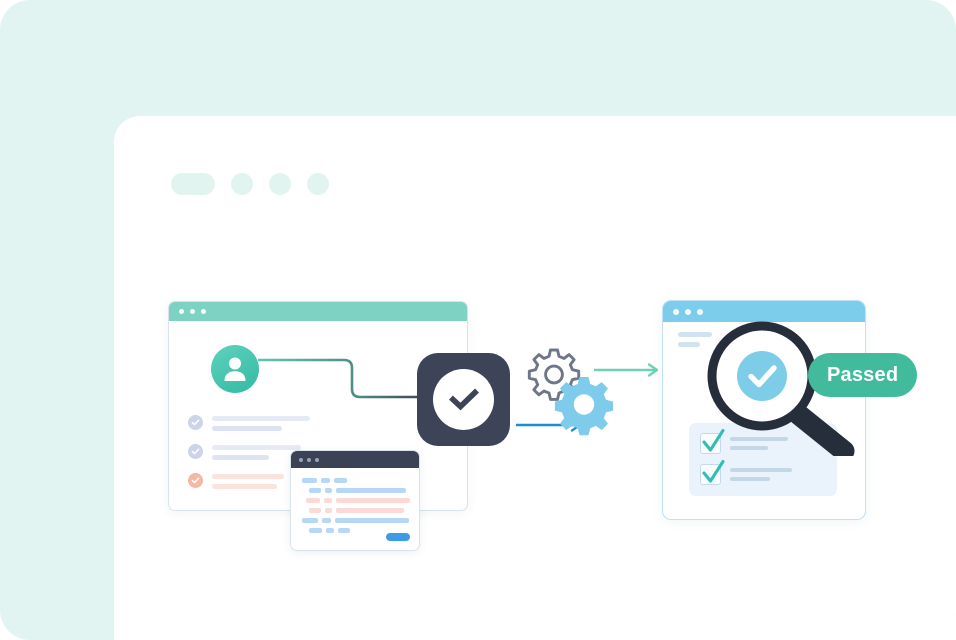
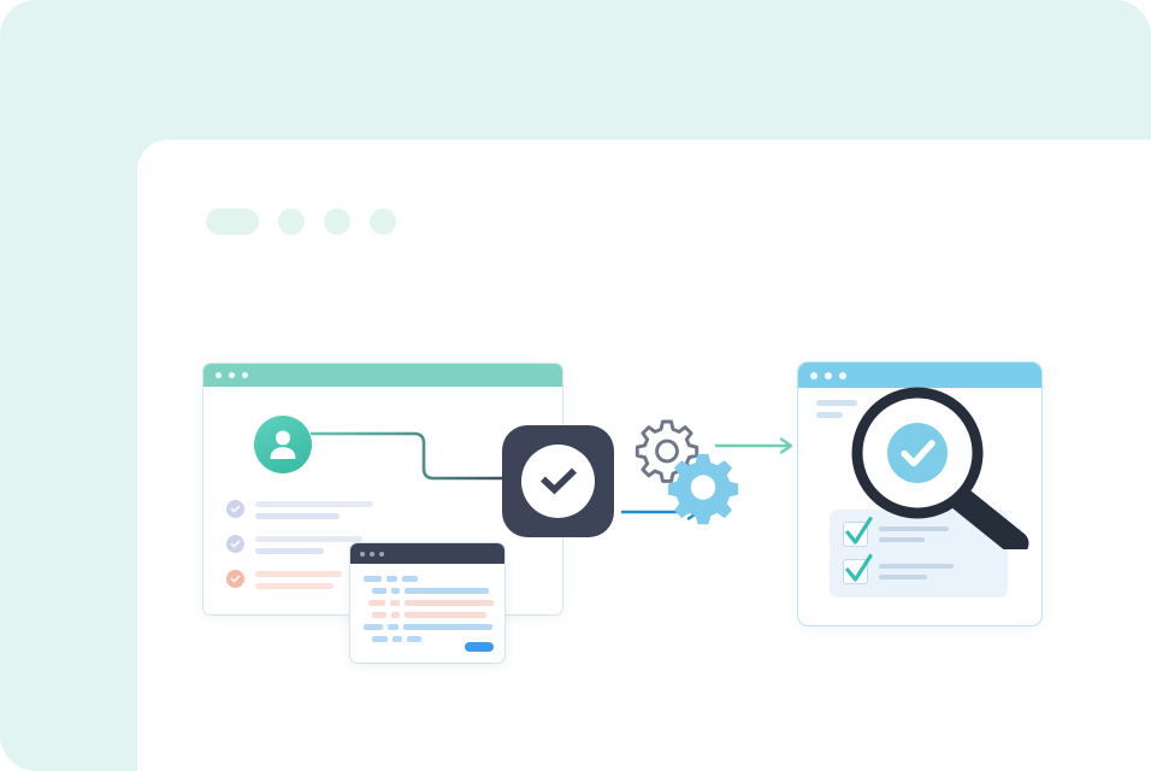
- Passed
